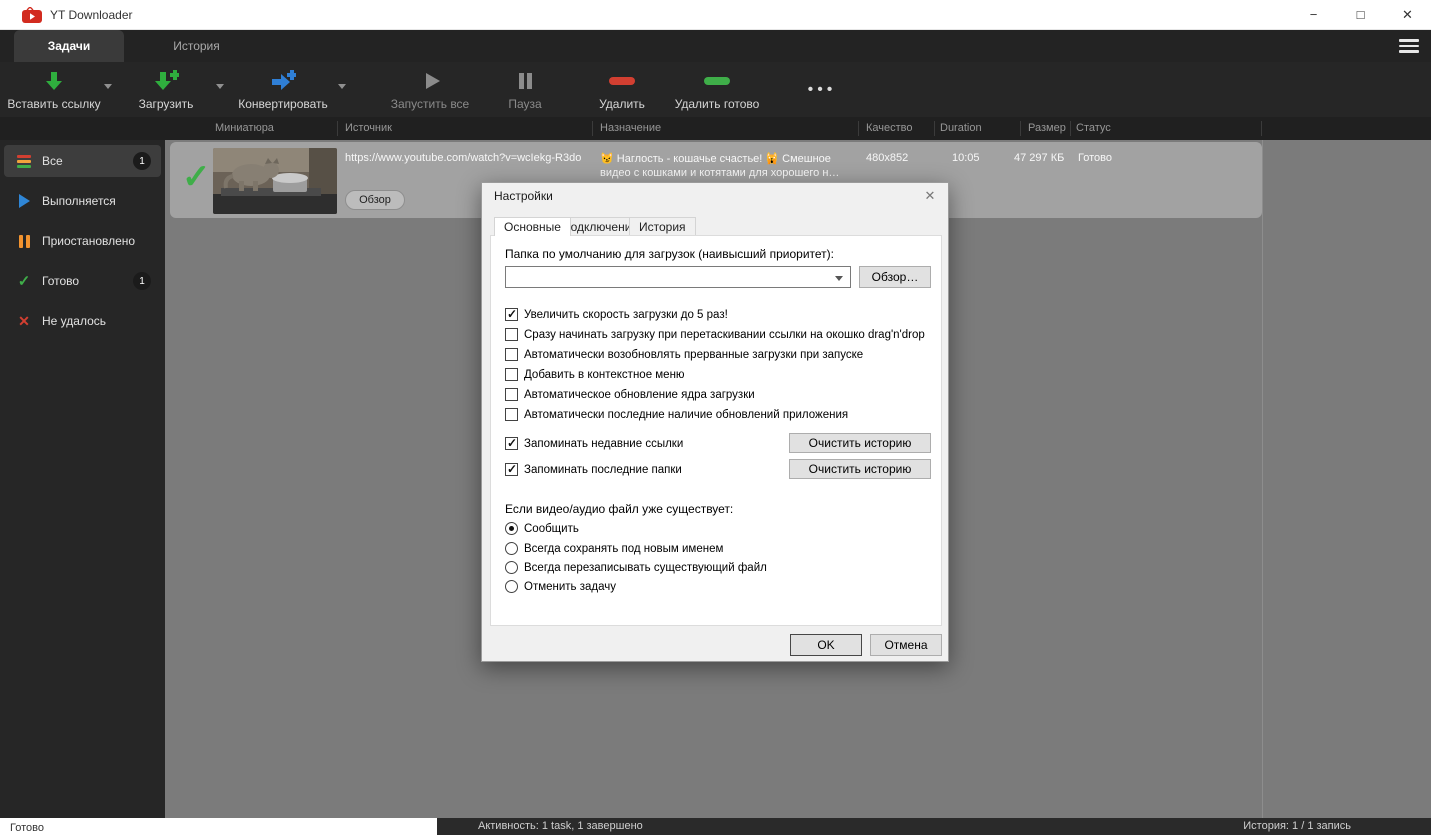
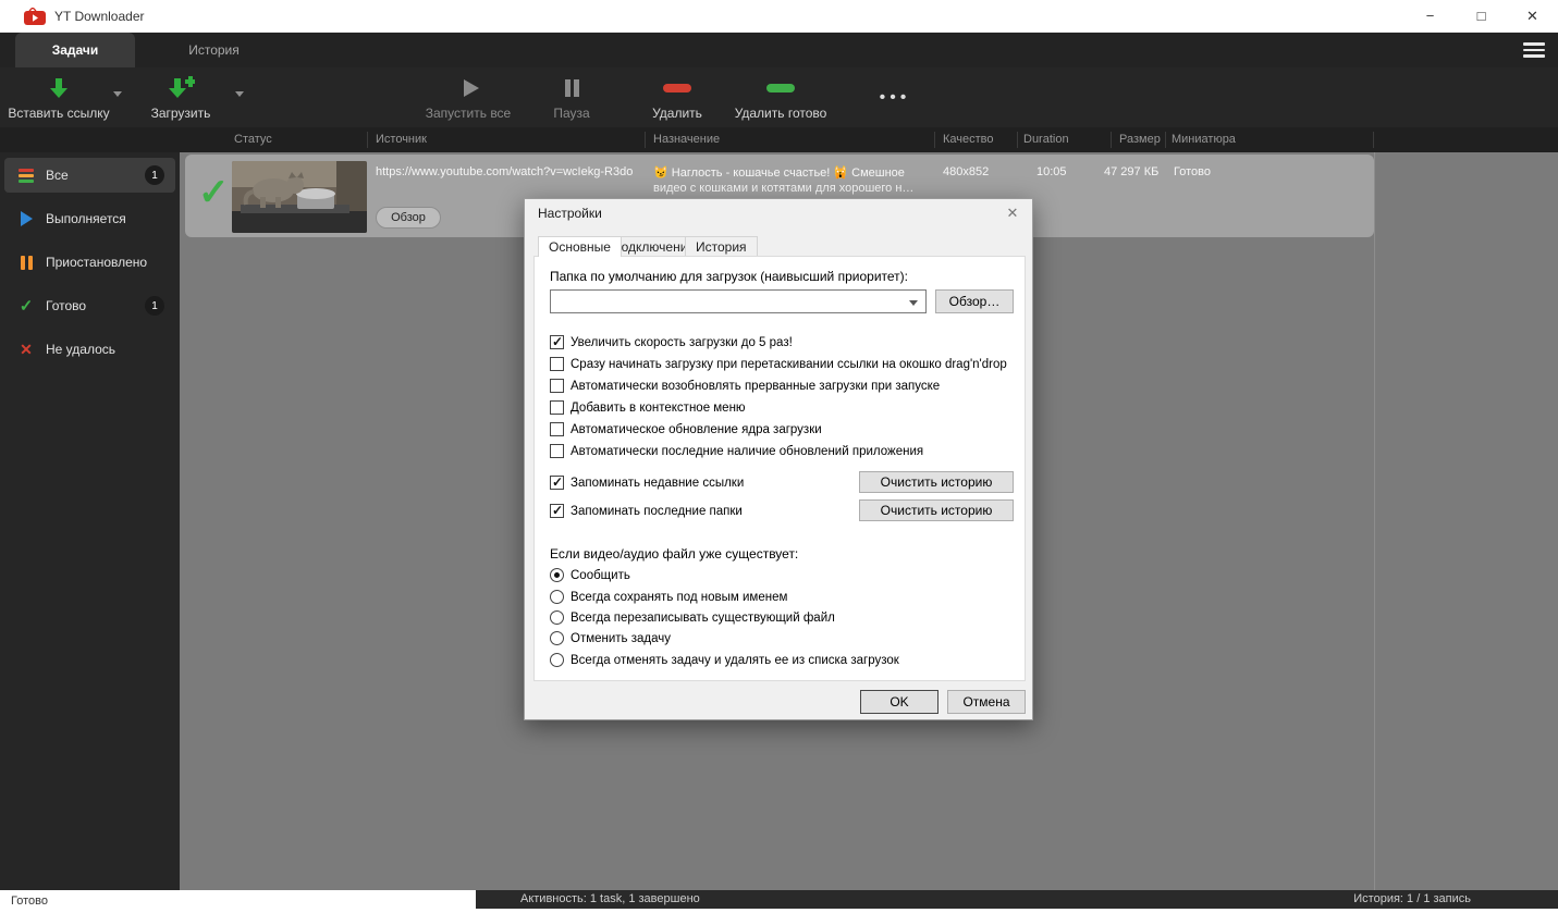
  YT Downloader
  −
  □
  ✕
  Задачи
  История
  Вставить ссылку
  Загрузить
- Конвертировать
  Запустить все
  Пауза
  Удалить
  Удалить готово
  •••
- Миниатюра
+ Статус
  Источник
  Назначение
  Качество
  Duration
  Размер
- Статус
+ Миниатюра
  ✓
  https://www.youtube.com/watch?v=wcIekg-R3do
  Обзор
  😼 Наглость - кошачье счастье! 🙀 Смешное
  видео с кошками и котятами для хорошего н…
  480x852
  10:05
  47 297 КБ
  Готово
  Все
  1
  Выполняется
  Приостановлено
  ✓
  Готово
  1
  ✕
  Не удалось
  Настройки
  ✕
  Основные
  одключен
  История
  Папка по умолчанию для загрузок (наивысший приоритет):
  Обзор…
  Увеличить скорость загрузки до 5 раз!
  Сразу начинать загрузку при перетаскивании ссылки на окошко drag'n'drop
  Автоматически возобновлять прерванные загрузки при запуске
  Добавить в контекстное меню
  Автоматическое обновление ядра загрузки
  Автоматически последние наличие обновлений приложения
  Запоминать недавние ссылки
  Очистить историю
  Запоминать последние папки
  Очистить историю
  Если видео/аудио файл уже существует:
  Сообщить
  Всегда сохранять под новым именем
  Всегда перезаписывать существующий файл
  Отменить задачу
+ Всегда отменять задачу и удалять ее из списка загрузок
  OK
  Отмена
  Готово
  Активность: 1 task, 1 завершено
  История: 1 / 1 запись
